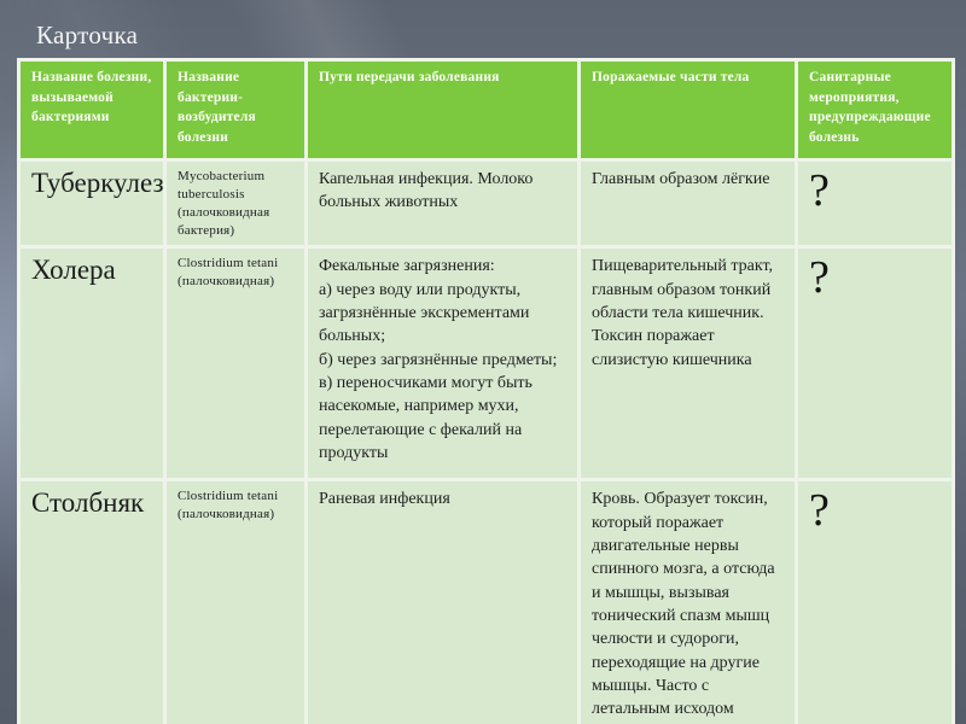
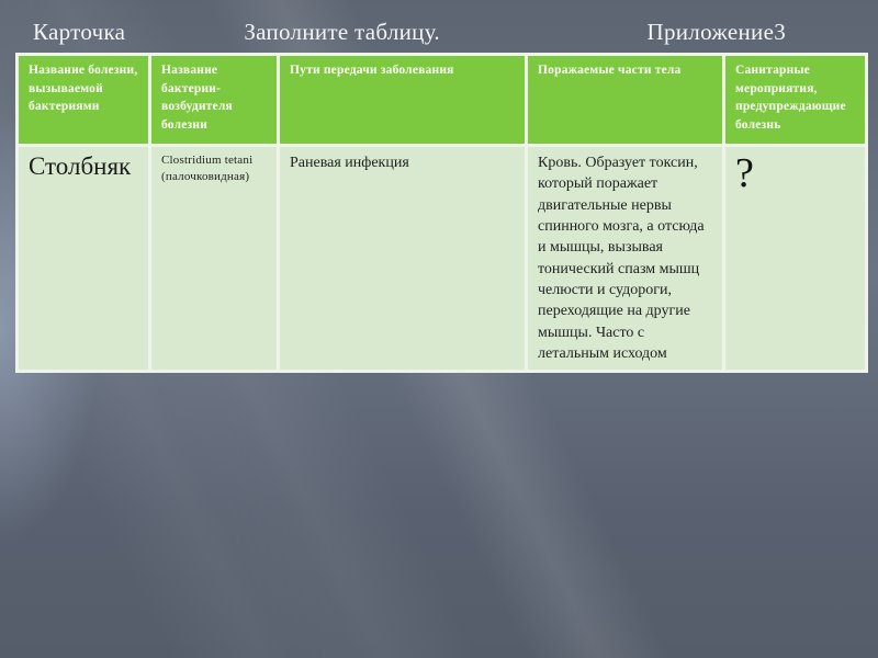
  Карточка
+ Заполните таблицу.
+ Приложение3
  Название болезни, вызываемой бактериями	Название бактерии-возбудителя болезни	Пути передачи заболевания	Поражаемые части тела	Санитарные мероприятия, предупреждающие болезнь
- Туберкулез	Mycobacterium tuberculosis (палочковидная бактерия)	Капельная инфекция. Молоко больных животных	Главным образом лёгкие	?
- Холера	Clostridium tetani (палочковидная)	Фекальные загрязнения: а) через воду или продукты, загрязнённые экскрементами больных; б) через загрязнённые предметы; в) переносчиками могут быть насекомые, например мухи, перелетающие с фекалий на продукты	Пищеварительный тракт, главным образом тонкий области тела кишечник. Токсин поражает слизистую кишечника	?
  Столбняк	Clostridium tetani (палочковидная)	Раневая инфекция	Кровь. Образует токсин, который поражает двигательные нервы спинного мозга, а отсюда и мышцы, вызывая тонический спазм мышц челюсти и судороги, переходящие на другие мышцы. Часто с летальным исходом	?
